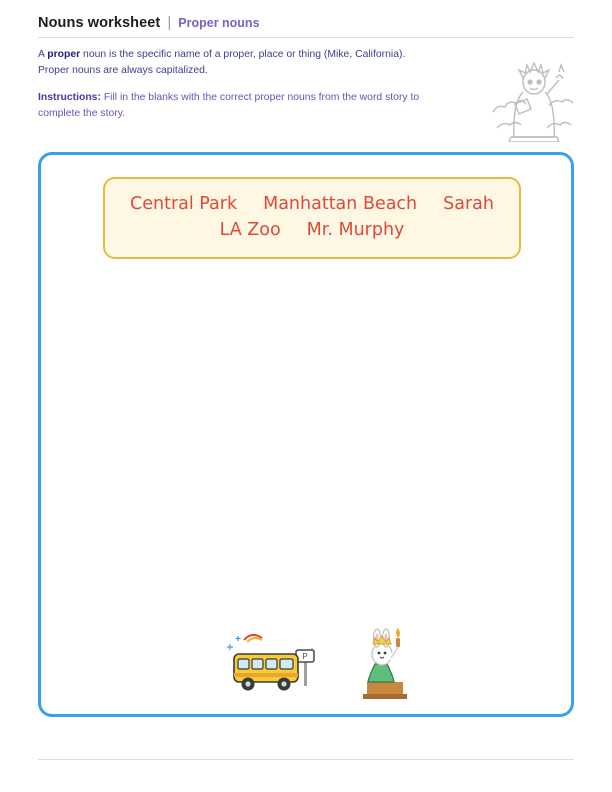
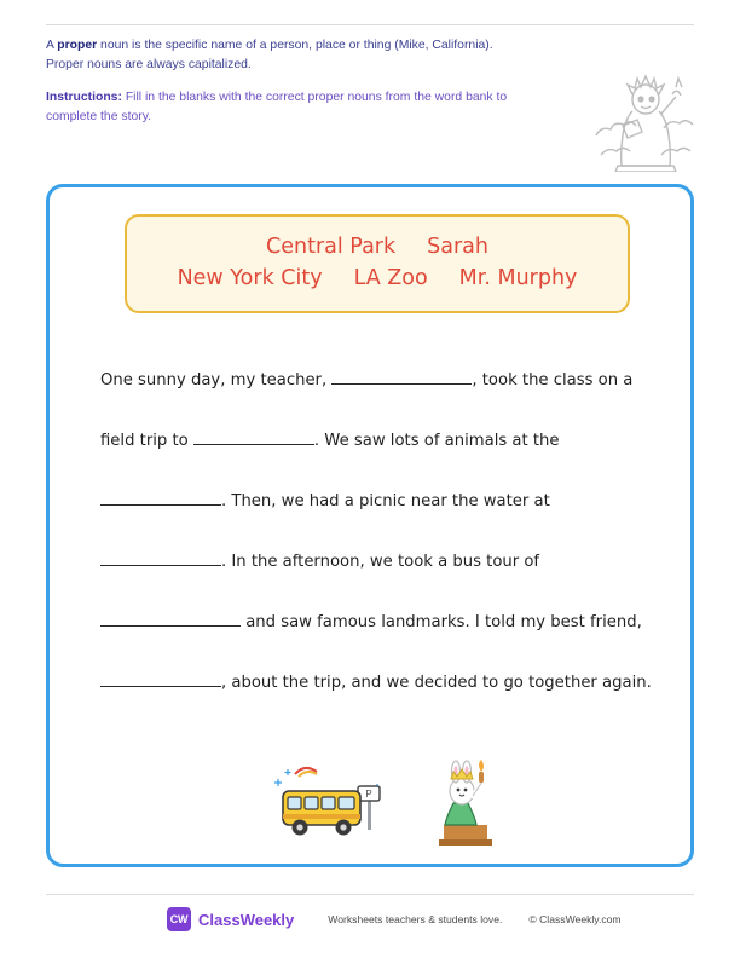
- Nouns worksheet
- |
- Proper nouns
- A proper noun is the specific name of a proper, place or thing (Mike, California). Proper nouns are always capitalized.
+ A proper noun is the specific name of a person, place or thing (Mike, California). Proper nouns are always capitalized.
- Instructions: Fill in the blanks with the correct proper nouns from the word story to complete the story.
+ Instructions: Fill in the blanks with the correct proper nouns from the word bank to complete the story.
  Central Park
- Manhattan Beach
  Sarah
+ New York City
  LA Zoo
  Mr. Murphy
+ One sunny day, my teacher, , took the class on a field trip to . We saw lots of animals at the . Then, we had a picnic near the water at . In the afternoon, we took a bus tour of and saw famous landmarks. I told my best friend, , about the trip, and we decided to go together again.
  P
+ CW
+ ClassWeekly
+ Worksheets teachers & students love.
+ © ClassWeekly.com
